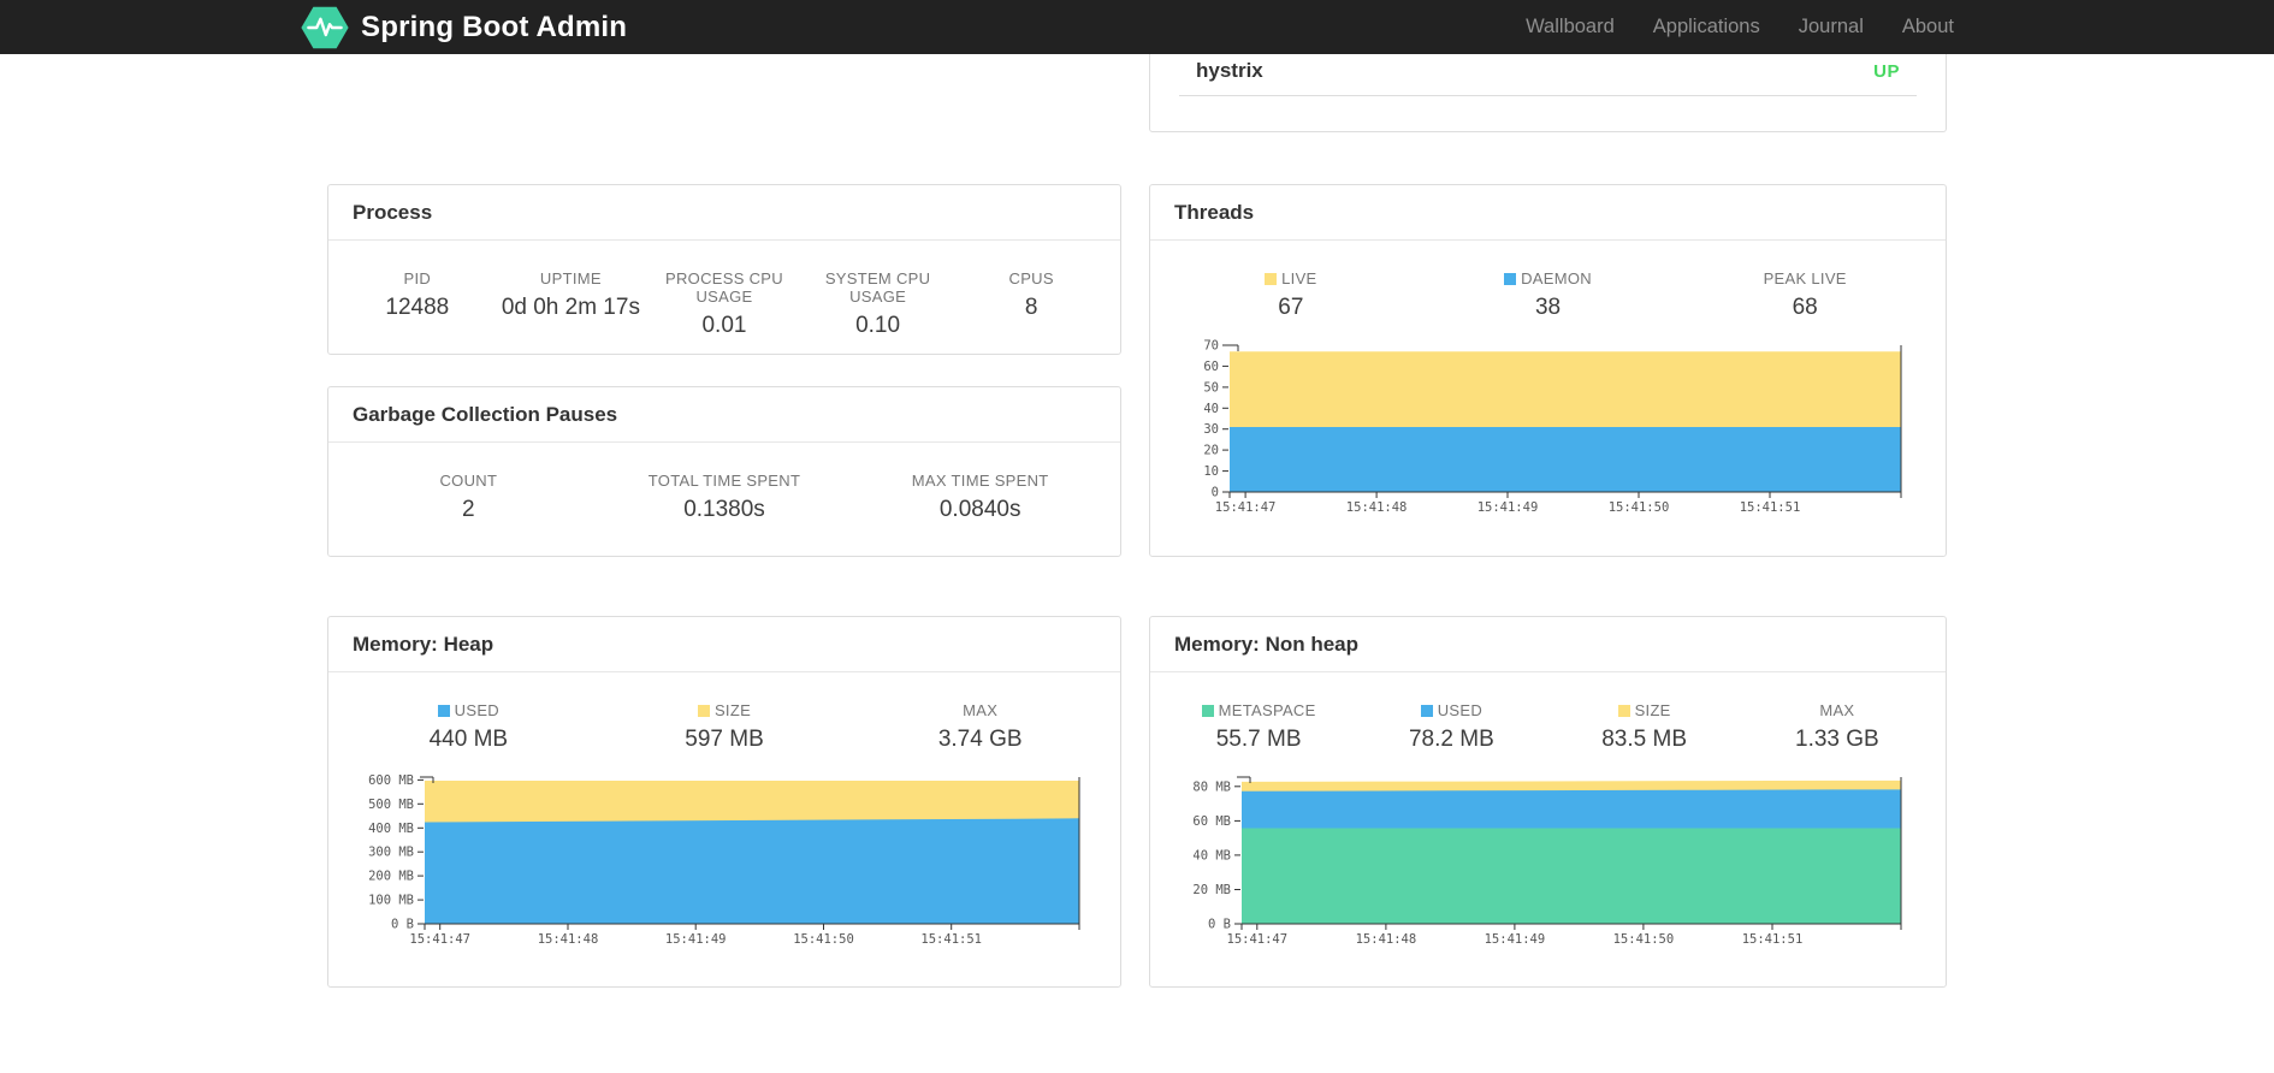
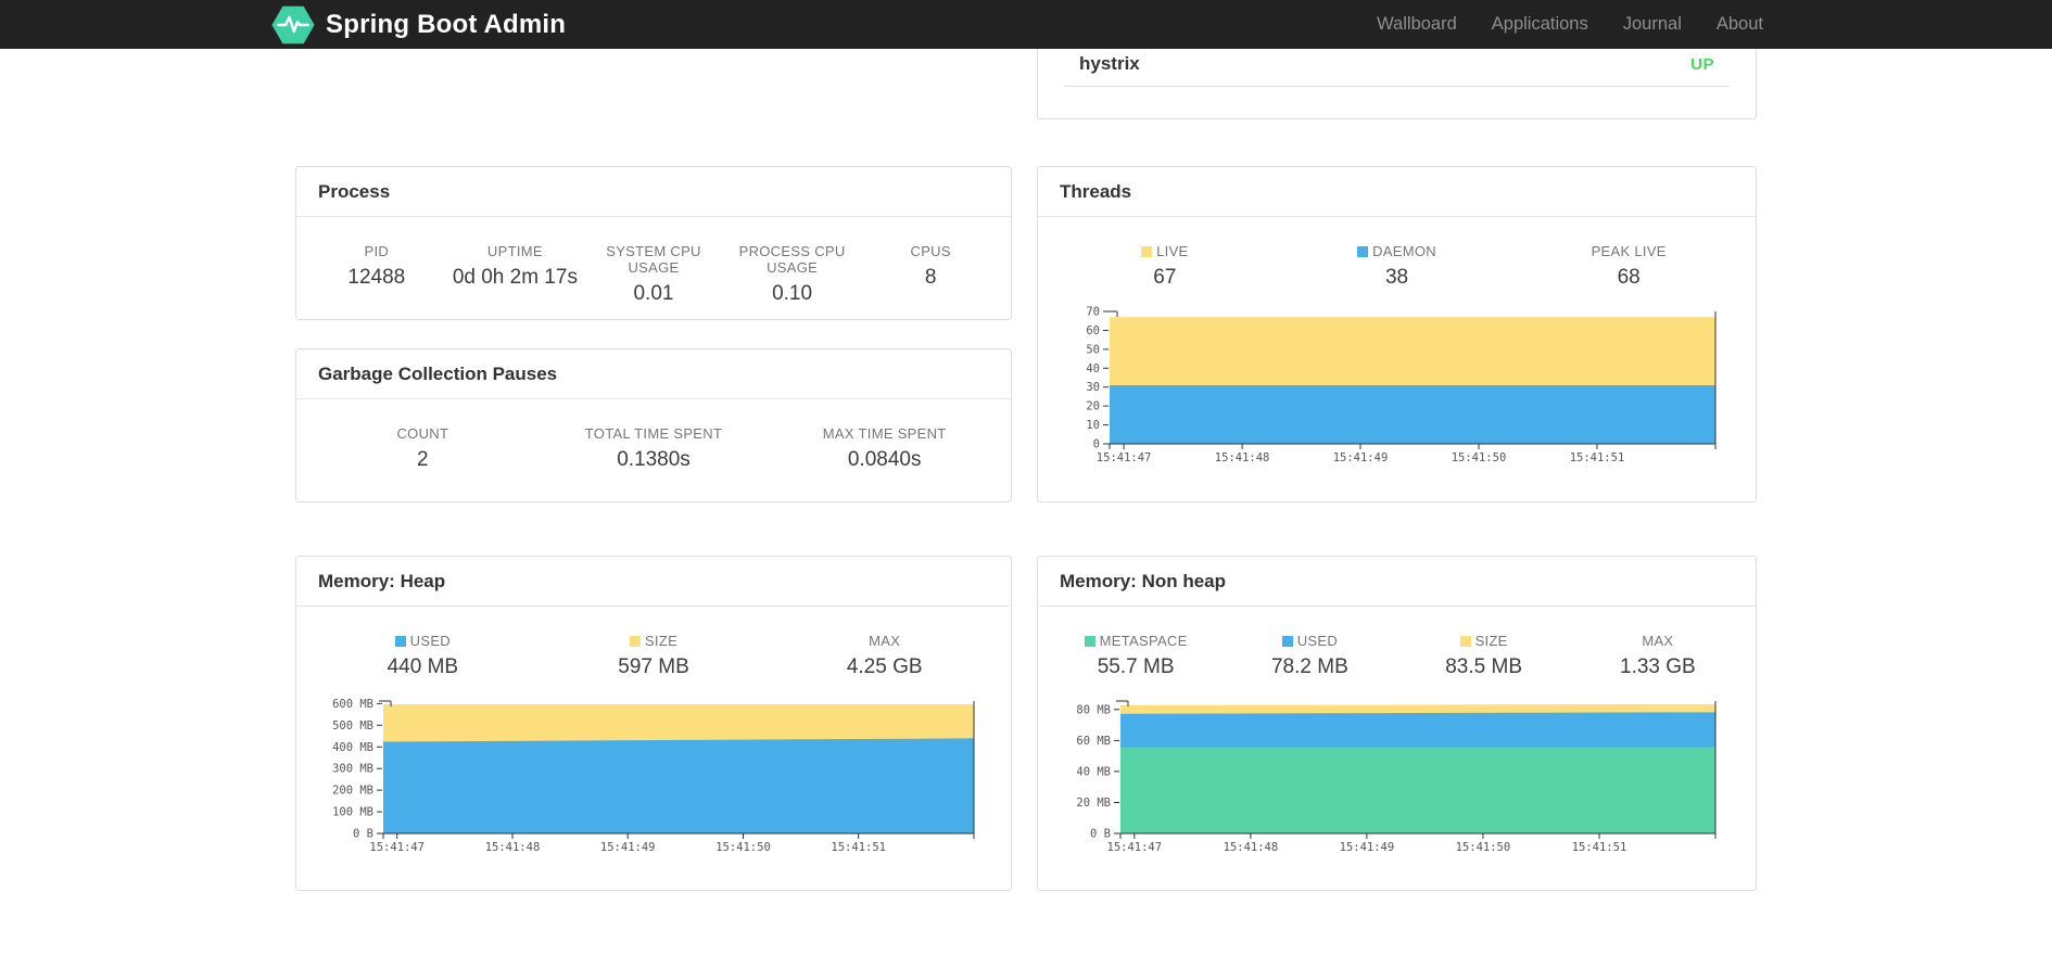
  Spring Boot Admin
  Wallboard
  Applications
  Journal
  About
  hystrix
  UP
  Process
  PID
  12488
  UPTIME
  0d 0h 2m 17s
- PROCESS CPU USAGE
+ SYSTEM CPU USAGE
  0.01
- SYSTEM CPU USAGE
+ PROCESS CPU USAGE
  0.10
  CPUS
  8
  Garbage Collection Pauses
  COUNT
  2
  TOTAL TIME SPENT
  0.1380s
  MAX TIME SPENT
  0.0840s
  Threads
  LIVE
  67
  DAEMON
  38
  PEAK LIVE
  68
  0
  10
  20
  30
  40
  50
  60
  70
  15:41:47
  15:41:48
  15:41:49
  15:41:50
  15:41:51
  Memory: Heap
  USED
  440 MB
  SIZE
  597 MB
  MAX
- 3.74 GB
+ 4.25 GB
  0 B
  100 MB
  200 MB
  300 MB
  400 MB
  500 MB
  600 MB
  15:41:47
  15:41:48
  15:41:49
  15:41:50
  15:41:51
  Memory: Non heap
  METASPACE
  55.7 MB
  USED
  78.2 MB
  SIZE
  83.5 MB
  MAX
  1.33 GB
  0 B
  20 MB
  40 MB
  60 MB
  80 MB
  15:41:47
  15:41:48
  15:41:49
  15:41:50
  15:41:51
